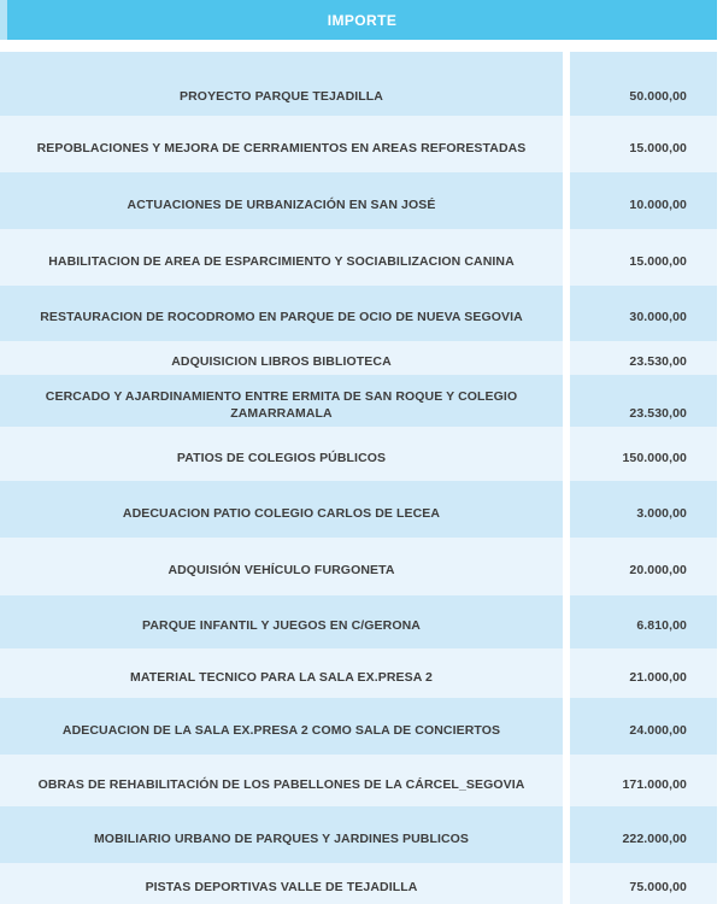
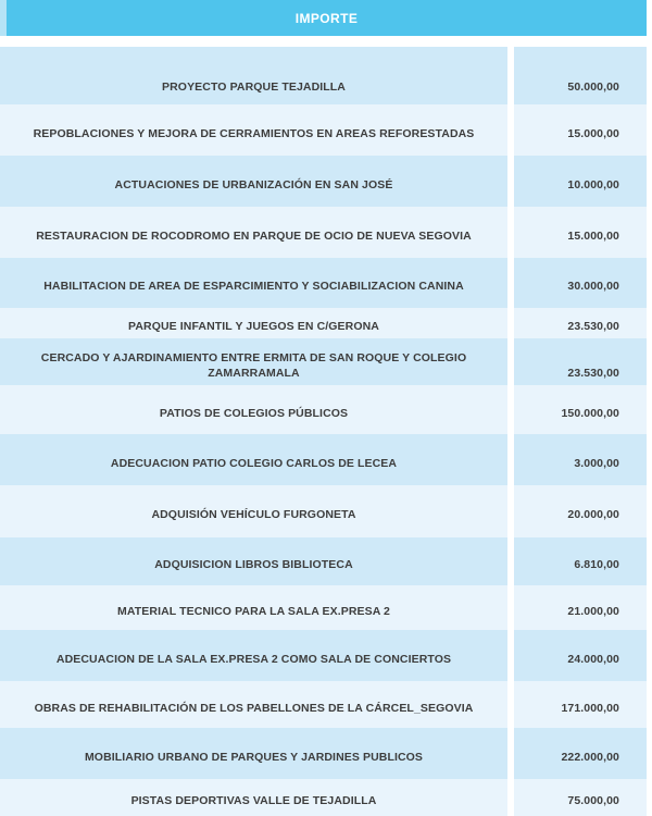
  IMPORTE
  PROYECTO PARQUE TEJADILLA
  50.000,00
  REPOBLACIONES Y MEJORA DE CERRAMIENTOS EN AREAS REFORESTADAS
  15.000,00
  ACTUACIONES DE URBANIZACIÓN EN SAN JOSÉ
  10.000,00
- HABILITACION DE AREA DE ESPARCIMIENTO Y SOCIABILIZACION CANINA
+ RESTAURACION DE ROCODROMO EN PARQUE DE OCIO DE NUEVA SEGOVIA
  15.000,00
- RESTAURACION DE ROCODROMO EN PARQUE DE OCIO DE NUEVA SEGOVIA
+ HABILITACION DE AREA DE ESPARCIMIENTO Y SOCIABILIZACION CANINA
  30.000,00
- ADQUISICION LIBROS BIBLIOTECA
+ PARQUE INFANTIL Y JUEGOS EN C/GERONA
  23.530,00
  CERCADO Y AJARDINAMIENTO ENTRE ERMITA DE SAN ROQUE Y COLEGIO ZAMARRAMALA
  23.530,00
  PATIOS DE COLEGIOS PÚBLICOS
  150.000,00
  ADECUACION PATIO COLEGIO CARLOS DE LECEA
  3.000,00
  ADQUISIÓN VEHÍCULO FURGONETA
  20.000,00
- PARQUE INFANTIL Y JUEGOS EN C/GERONA
+ ADQUISICION LIBROS BIBLIOTECA
  6.810,00
  MATERIAL TECNICO PARA LA SALA EX.PRESA 2
  21.000,00
  ADECUACION DE LA SALA EX.PRESA 2 COMO SALA DE CONCIERTOS
  24.000,00
  OBRAS DE REHABILITACIÓN DE LOS PABELLONES DE LA CÁRCEL_SEGOVIA
  171.000,00
  MOBILIARIO URBANO DE PARQUES Y JARDINES PUBLICOS
  222.000,00
  PISTAS DEPORTIVAS VALLE DE TEJADILLA
  75.000,00
